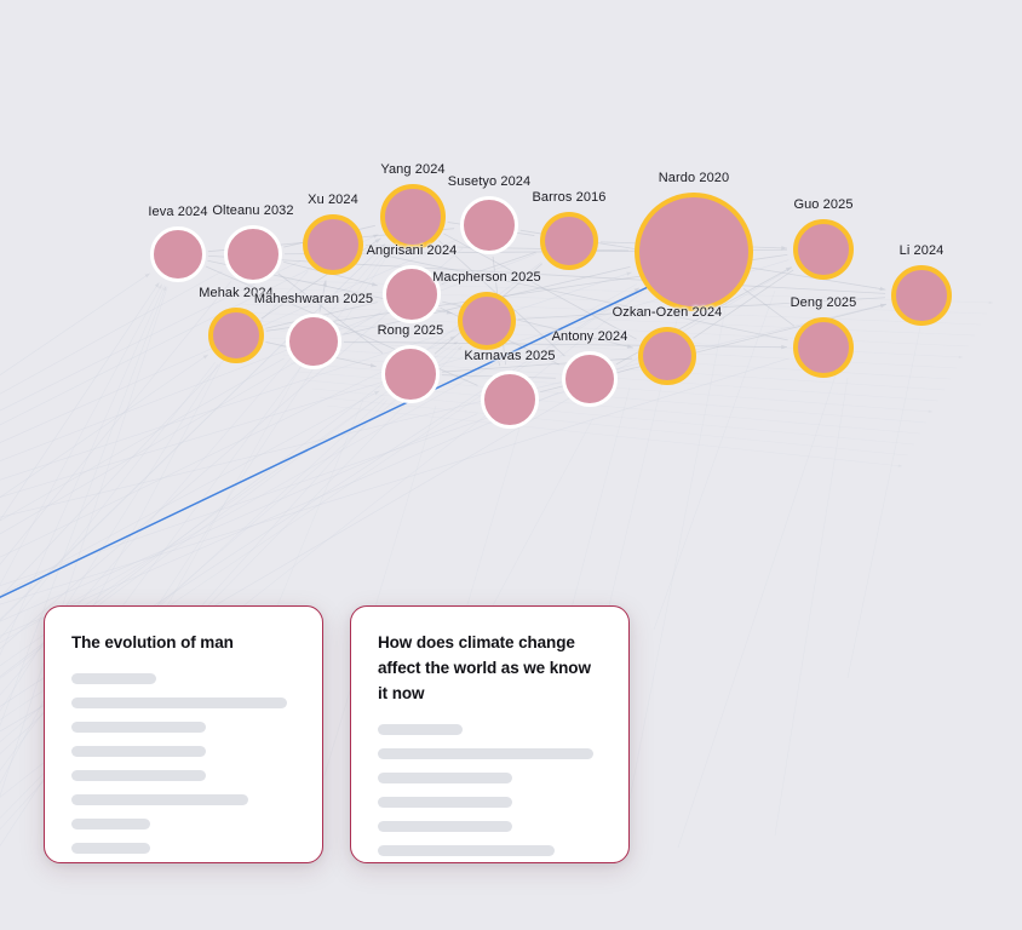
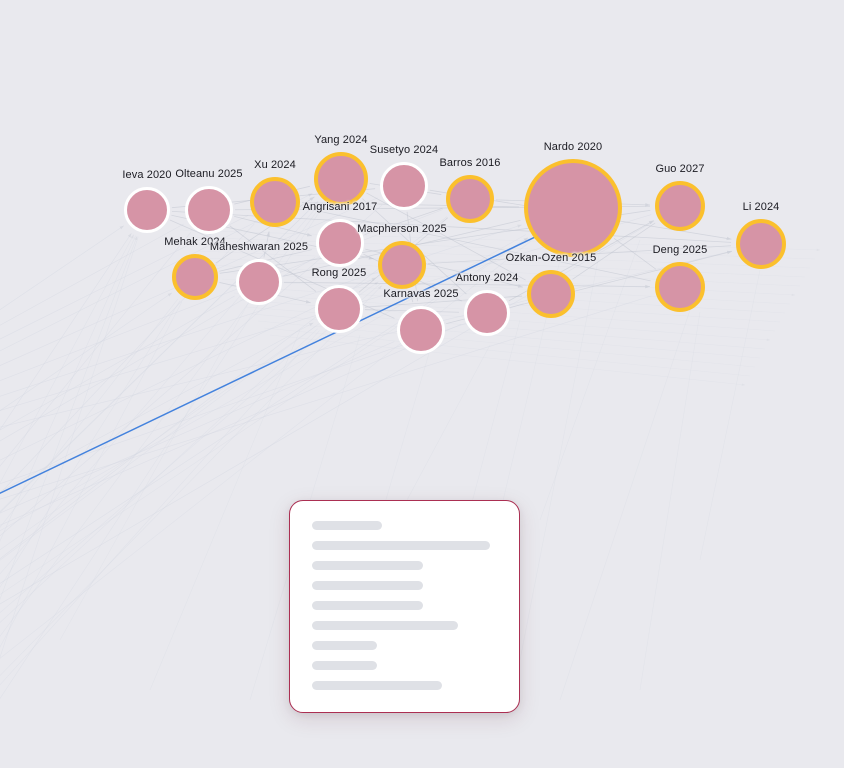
- Ieva 2024
+ Ieva 2020
- Olteanu 2032
+ Olteanu 2025
  Xu 2024
  Yang 2024
  Susetyo 2024
  Barros 2016
  Nardo 2020
- Guo 2025
+ Guo 2027
  Li 2024
  Mehak 2024
  Maheshwaran 2025
- Angrisani 2024
+ Angrisani 2017
  Macpherson 2025
- Ozkan-Ozen 2024
+ Ozkan-Ozen 2015
  Deng 2025
  Rong 2025
  Karnavas 2025
  Antony 2024
- The evolution of man
- How does climate change affect the world as we know it now
